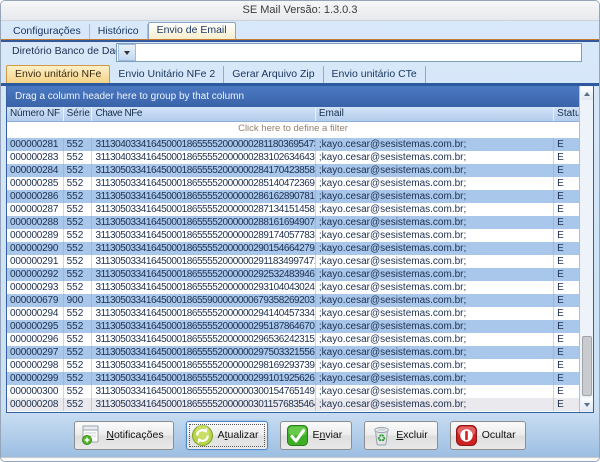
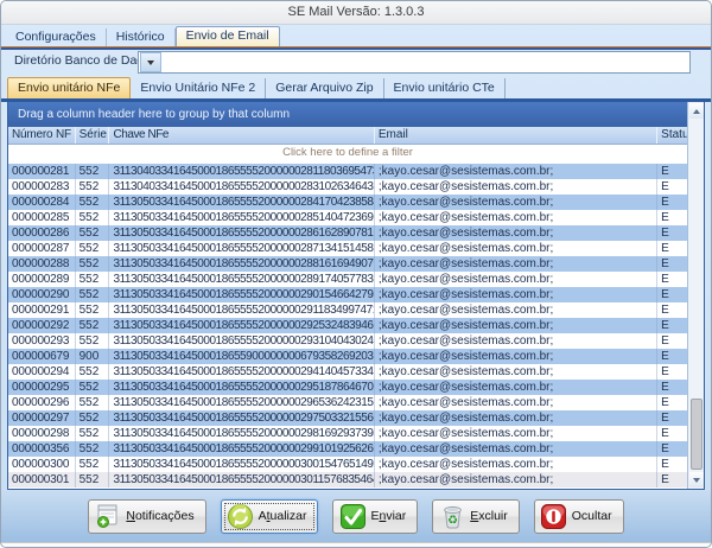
  SE Mail Versão: 1.3.0.3
  Configurações
  Histórico
  Envio de Email
  Diretório Banco de Da
  Envio unitário NFe
  Envio Unitário NFe 2
  Gerar Arquivo Zip
  Envio unitário CTe
  Drag a column header here to group by that column
  Número NF
  Série
  Chave NFe
  Email
  Statu
  Click here to define a filter
  000000281
  552
  3113040334164500018655552000000281180369547
  ;kayo.cesar@sesistemas.com.br;
  E
  000000283
  552
  3113040334164500018655552000000283102634643
  ;kayo.cesar@sesistemas.com.br;
  E
  000000284
  552
  3113050334164500018655552000000284170423858
  ;kayo.cesar@sesistemas.com.br;
  E
  000000285
  552
  3113050334164500018655552000000285140472369
  ;kayo.cesar@sesistemas.com.br;
  E
  000000286
  552
  3113050334164500018655552000000286162890781
  ;kayo.cesar@sesistemas.com.br;
  E
  000000287
  552
  3113050334164500018655552000000287134151458
  ;kayo.cesar@sesistemas.com.br;
  E
  000000288
  552
  3113050334164500018655552000000288161694907
  ;kayo.cesar@sesistemas.com.br;
  E
  000000289
  552
  3113050334164500018655552000000289174057783
  ;kayo.cesar@sesistemas.com.br;
  E
  000000290
  552
  3113050334164500018655552000000290154664279
  ;kayo.cesar@sesistemas.com.br;
  E
  000000291
  552
  3113050334164500018655552000000291183499747
  ;kayo.cesar@sesistemas.com.br;
  E
  000000292
  552
  3113050334164500018655552000000292532483946
  ;kayo.cesar@sesistemas.com.br;
  E
  000000293
  552
  3113050334164500018655552000000293104043024
  ;kayo.cesar@sesistemas.com.br;
  E
  000000679
  900
  3113050334164500018655900000000679358269203
  ;kayo.cesar@sesistemas.com.br;
  E
  000000294
  552
  3113050334164500018655552000000294140457334
  ;kayo.cesar@sesistemas.com.br;
  E
  000000295
  552
  3113050334164500018655552000000295187864670
  ;kayo.cesar@sesistemas.com.br;
  E
  000000296
  552
  3113050334164500018655552000000296536242315
  ;kayo.cesar@sesistemas.com.br;
  E
  000000297
  552
  3113050334164500018655552000000297503321556
  ;kayo.cesar@sesistemas.com.br;
  E
  000000298
  552
  3113050334164500018655552000000298169293739
  ;kayo.cesar@sesistemas.com.br;
  E
- 000000299
+ 000000356
  552
  3113050334164500018655552000000299101925626
  ;kayo.cesar@sesistemas.com.br;
  E
  000000300
  552
  3113050334164500018655552000000300154765149
  ;kayo.cesar@sesistemas.com.br;
  E
- 000000208
+ 000000301
  552
  3113050334164500018655552000000301157683546
  ;kayo.cesar@sesistemas.com.br;
  E
  Notificações
  Atualizar
  Enviar
  ♻
  Excluir
  Ocultar
